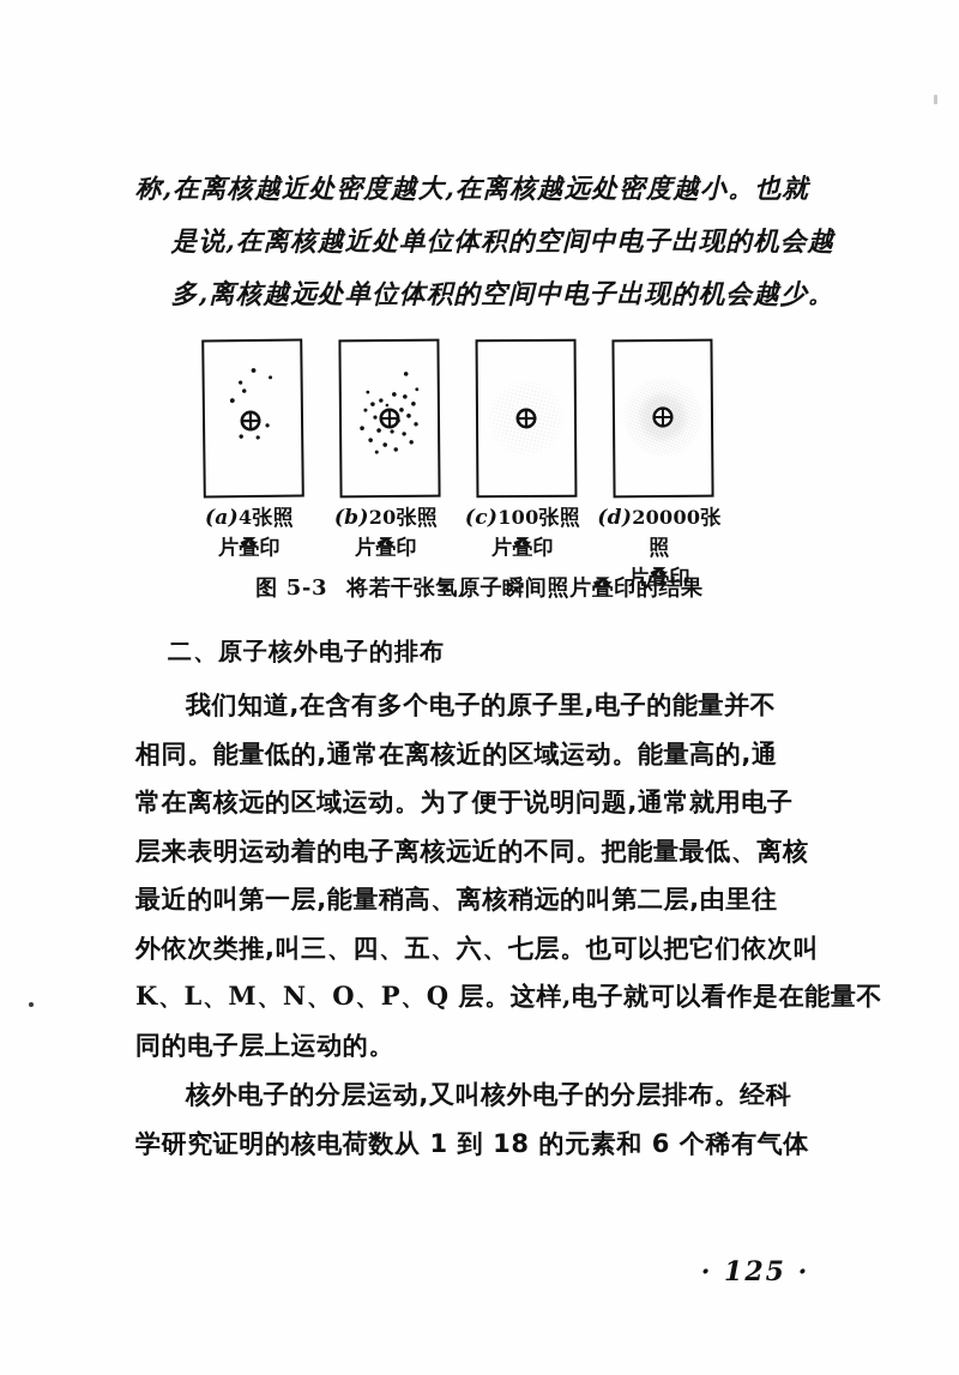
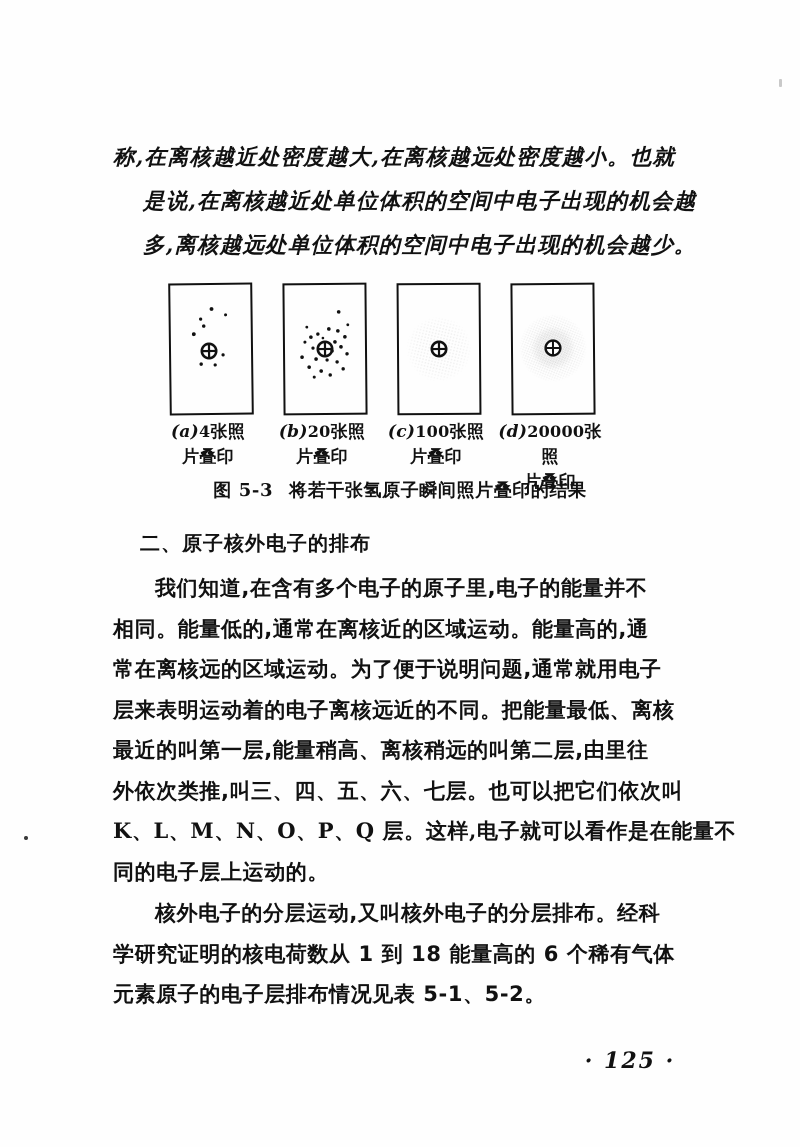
  称,在离核越近处密度越大,在离核越远处密度越小。也就
  是说,在离核越近处单位体积的空间中电子出现的机会越
  多,离核越远处单位体积的空间中电子出现的机会越少。
  (a)4张照
  片叠印
  (b)20张照
  片叠印
  (c)100张照
  片叠印
  (d)20000张照
  片叠印
  图 5-3 将若干张氢原子瞬间照片叠印的结果
  二、原子核外电子的排布
  我们知道,在含有多个电子的原子里,电子的能量并不
  相同。能量低的,通常在离核近的区域运动。能量高的,通
  常在离核远的区域运动。为了便于说明问题,通常就用电子
  层来表明运动着的电子离核远近的不同。把能量最低、离核
  最近的叫第一层,能量稍高、离核稍远的叫第二层,由里往
  外依次类推,叫三、四、五、六、七层。也可以把它们依次叫
  K、L、M、N、O、P、Q 层。这样,电子就可以看作是在能量不
  同的电子层上运动的。
  核外电子的分层运动,又叫核外电子的分层排布。经科
- 学研究证明的核电荷数从 1 到 18 的元素和 6 个稀有气体
+ 学研究证明的核电荷数从 1 到 18 能量高的 6 个稀有气体
+ 元素原子的电子层排布情况见表 5-1、5-2。
  · 125 ·
